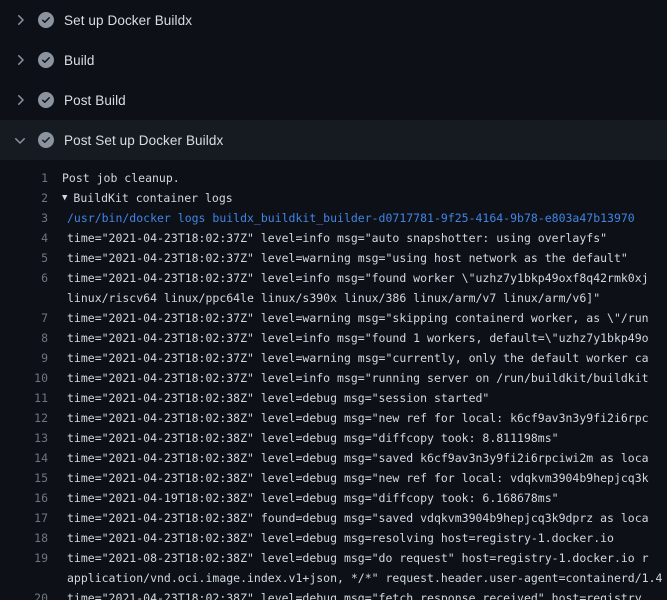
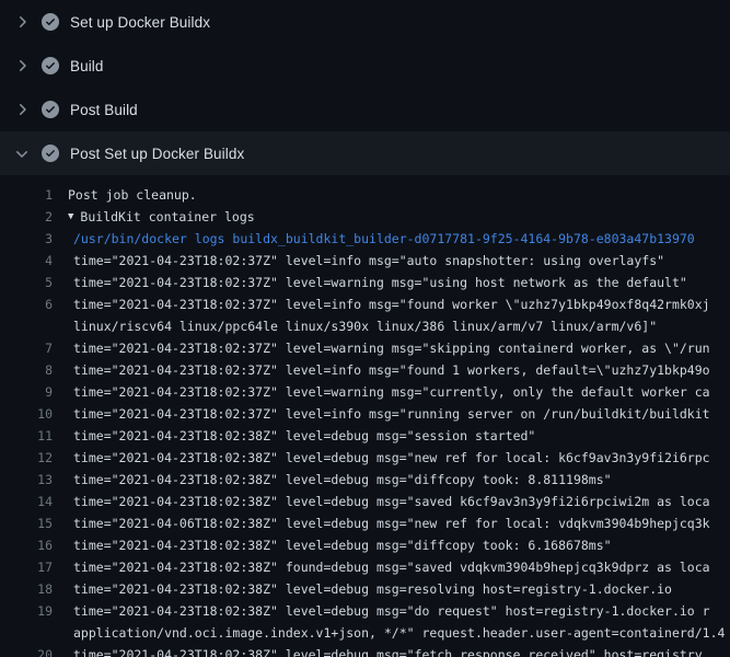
  Set up Docker Buildx
  Build
  Post Build
  Post Set up Docker Buildx
  1
  Post job cleanup.
  2
  ▼
  BuildKit container logs
  3
  /usr/bin/docker logs buildx_buildkit_builder-d0717781-9f25-4164-9b78-e803a47b13970
  4
  time="2021-04-23T18:02:37Z" level=info msg="auto snapshotter: using overlayfs"
  5
  time="2021-04-23T18:02:37Z" level=warning msg="using host network as the default"
  6
  time="2021-04-23T18:02:37Z" level=info msg="found worker \"uzhz7y1bkp49oxf8q42rmk0xj
  linux/riscv64 linux/ppc64le linux/s390x linux/386 linux/arm/v7 linux/arm/v6]"
  7
  time="2021-04-23T18:02:37Z" level=warning msg="skipping containerd worker, as \"/run
  8
  time="2021-04-23T18:02:37Z" level=info msg="found 1 workers, default=\"uzhz7y1bkp49o
  9
  time="2021-04-23T18:02:37Z" level=warning msg="currently, only the default worker ca
  10
  time="2021-04-23T18:02:37Z" level=info msg="running server on /run/buildkit/buildkit
  11
  time="2021-04-23T18:02:38Z" level=debug msg="session started"
  12
  time="2021-04-23T18:02:38Z" level=debug msg="new ref for local: k6cf9av3n3y9fi2i6rpc
  13
  time="2021-04-23T18:02:38Z" level=debug msg="diffcopy took: 8.811198ms"
  14
  time="2021-04-23T18:02:38Z" level=debug msg="saved k6cf9av3n3y9fi2i6rpciwi2m as loca
  15
- time="2021-04-23T18:02:38Z" level=debug msg="new ref for local: vdqkvm3904b9hepjcq3k
+ time="2021-04-06T18:02:38Z" level=debug msg="new ref for local: vdqkvm3904b9hepjcq3k
  16
- time="2021-04-19T18:02:38Z" level=debug msg="diffcopy took: 6.168678ms"
+ time="2021-04-23T18:02:38Z" level=debug msg="diffcopy took: 6.168678ms"
  17
  time="2021-04-23T18:02:38Z" found=debug msg="saved vdqkvm3904b9hepjcq3k9dprz as loca
  18
  time="2021-04-23T18:02:38Z" level=debug msg=resolving host=registry-1.docker.io
  19
- time="2021-08-23T18:02:38Z" level=debug msg="do request" host=registry-1.docker.io r
+ time="2021-04-23T18:02:38Z" level=debug msg="do request" host=registry-1.docker.io r
  application/vnd.oci.image.index.v1+json, */*" request.header.user-agent=containerd/1.4
  20
  time="2021-04-23T18:02:38Z" level=debug msg="fetch response received" host=registry
